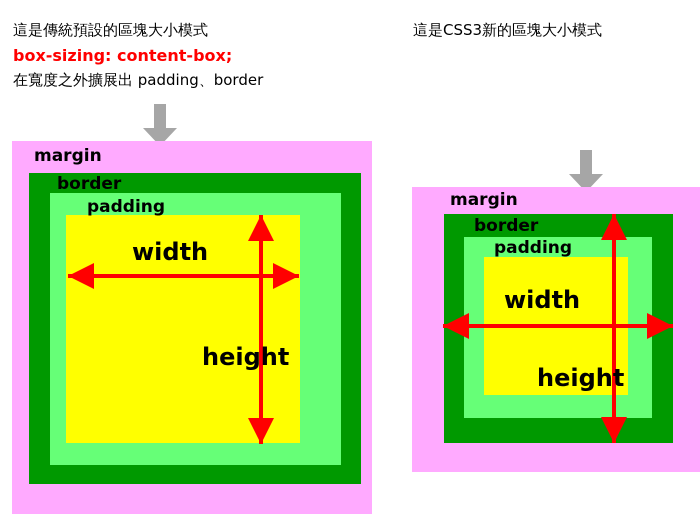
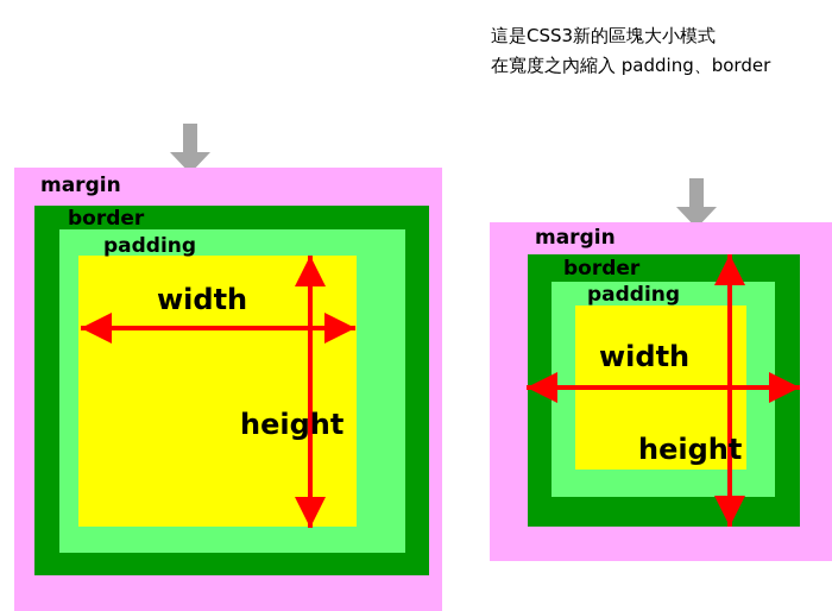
- 這是傳統預設的區塊大小模式
- box-sizing: content-box;
- 在寬度之外擴展出 padding、border
  這是CSS3新的區塊大小模式
+ 在寬度之內縮入 padding、border
  margin
  border
  padding
  width
  height
  margin
  border
  padding
  width
  height
